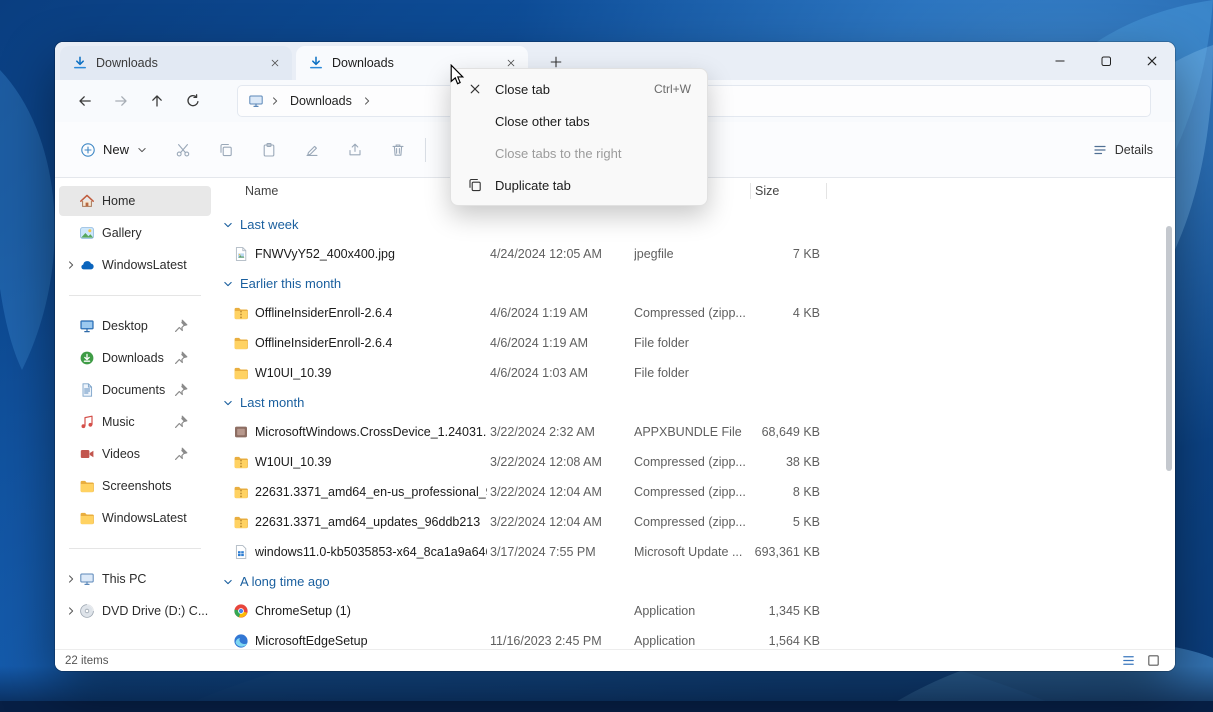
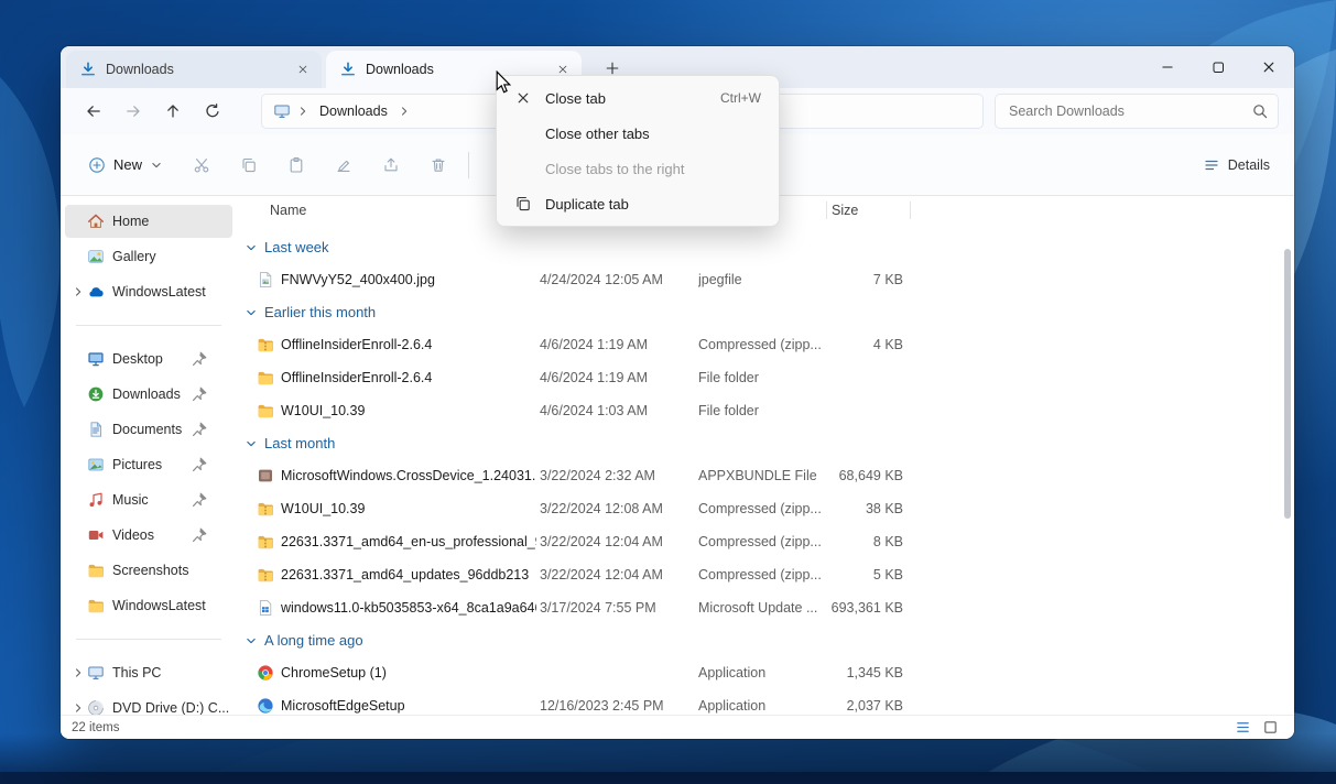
  Downloads
  Downloads
  Downloads
+ Search Downloads
  New
  Details
  Home
  Gallery
  WindowsLatest
  Desktop
  Downloads
  Documents
+ Pictures
  Music
  Videos
  Screenshots
  WindowsLatest
  This PC
  DVD Drive (D:) C...
  Name
  Size
  Last week
  FNWVyY52_400x400.jpg
  4/24/2024 12:05 AM
  jpegfile
  7 KB
  Earlier this month
  OfflineInsiderEnroll-2.6.4
  4/6/2024 1:19 AM
  Compressed (zipp...
  4 KB
  OfflineInsiderEnroll-2.6.4
  4/6/2024 1:19 AM
  File folder
  W10UI_10.39
  4/6/2024 1:03 AM
  File folder
  Last month
  MicrosoftWindows.CrossDevice_1.24031.
  3/22/2024 2:32 AM
  APPXBUNDLE File
  68,649 KB
  W10UI_10.39
  3/22/2024 12:08 AM
  Compressed (zipp...
  38 KB
  22631.3371_amd64_en-us_professional_
  3/22/2024 12:04 AM
  Compressed (zipp...
  8 KB
  22631.3371_amd64_updates_96ddb213
  3/22/2024 12:04 AM
  Compressed (zipp...
  5 KB
  windows11.0-kb5035853-x64_8ca1a9a64
  3/17/2024 7:55 PM
  Microsoft Update ...
  693,361 KB
  A long time ago
  ChromeSetup (1)
  Application
  1,345 KB
  MicrosoftEdgeSetup
- 11/16/2023 2:45 PM
+ 12/16/2023 2:45 PM
  Application
- 1,564 KB
+ 2,037 KB
  22 items
  Close tab
  Ctrl+W
  Close other tabs
  Close tabs to the right
  Duplicate tab
